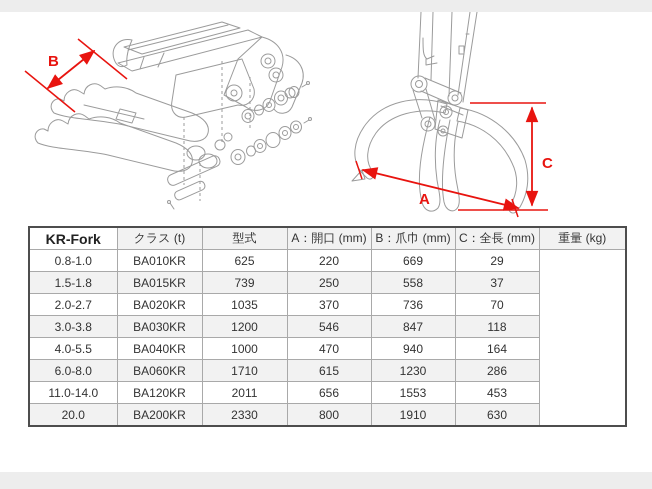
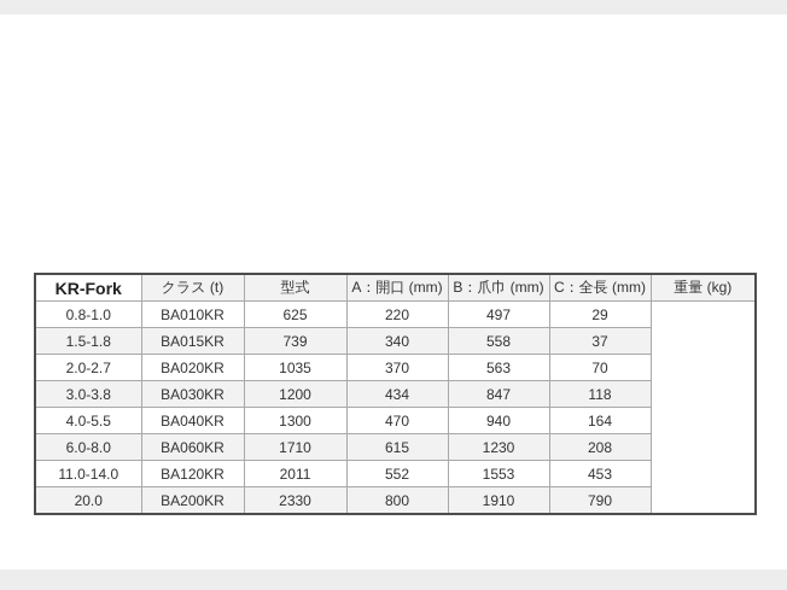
- B
- A
- C
  KR-Fork	クラス (t)	型式	A：開口 (mm)	B：爪巾 (mm)	C：全長 (mm)	重量 (kg)
- 0.8-1.0	BA010KR	625	220	669	29
+ 0.8-1.0	BA010KR	625	220	497	29
- 1.5-1.8	BA015KR	739	250	558	37
+ 1.5-1.8	BA015KR	739	340	558	37
- 2.0-2.7	BA020KR	1035	370	736	70
+ 2.0-2.7	BA020KR	1035	370	563	70
- 3.0-3.8	BA030KR	1200	546	847	118
+ 3.0-3.8	BA030KR	1200	434	847	118
- 4.0-5.5	BA040KR	1000	470	940	164
+ 4.0-5.5	BA040KR	1300	470	940	164
- 6.0-8.0	BA060KR	1710	615	1230	286
+ 6.0-8.0	BA060KR	1710	615	1230	208
- 11.0-14.0	BA120KR	2011	656	1553	453
+ 11.0-14.0	BA120KR	2011	552	1553	453
- 20.0	BA200KR	2330	800	1910	630
+ 20.0	BA200KR	2330	800	1910	790
